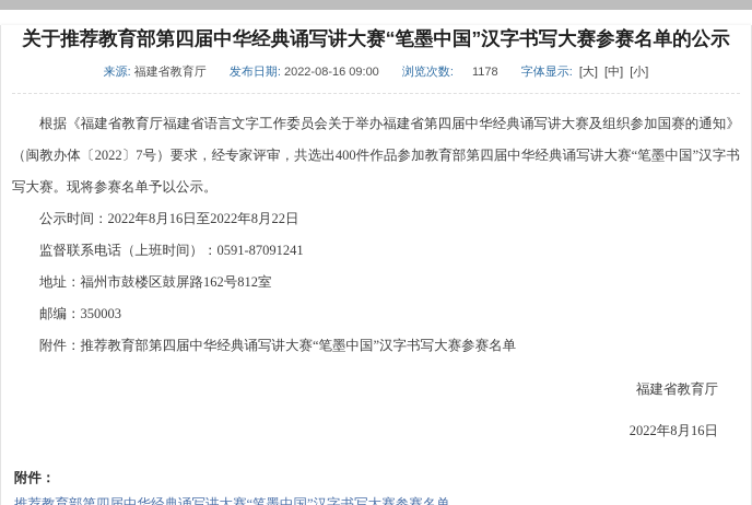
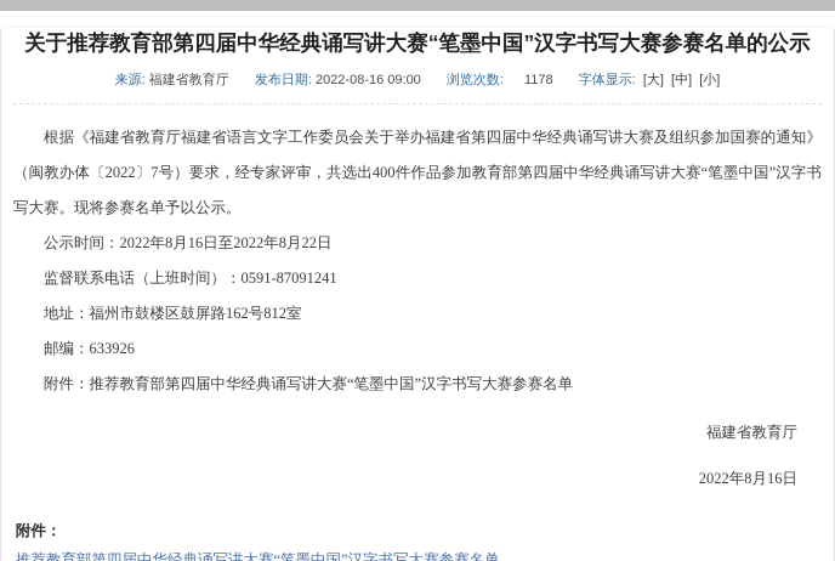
  关于推荐教育部第四届中华经典诵写讲大赛“笔墨中国”汉字书写大赛参赛名单的公示
  来源: 福建省教育厅 发布日期: 2022-08-16 09:00 浏览次数: 1178 字体显示: [大] [中] [小]
  根据《福建省教育厅福建省语言文字工作委员会关于举办福建省第四届中华经典诵写讲大赛及组织参加国赛的通知》（闽教办体〔2022〕7号）要求，经专家评审，共选出400件作品参加教育部第四届中华经典诵写讲大赛“笔墨中国”汉字书写大赛。现将参赛名单予以公示。
  公示时间：2022年8月16日至2022年8月22日
  监督联系电话（上班时间）：0591-87091241
  地址：福州市鼓楼区鼓屏路162号812室
- 邮编：350003
+ 邮编：633926
  附件：推荐教育部第四届中华经典诵写讲大赛“笔墨中国”汉字书写大赛参赛名单
  福建省教育厅
  2022年8月16日
  附件：
  推荐教育部第四届中华经典诵写讲大赛“笔墨中国”汉字书写大赛参赛名单
